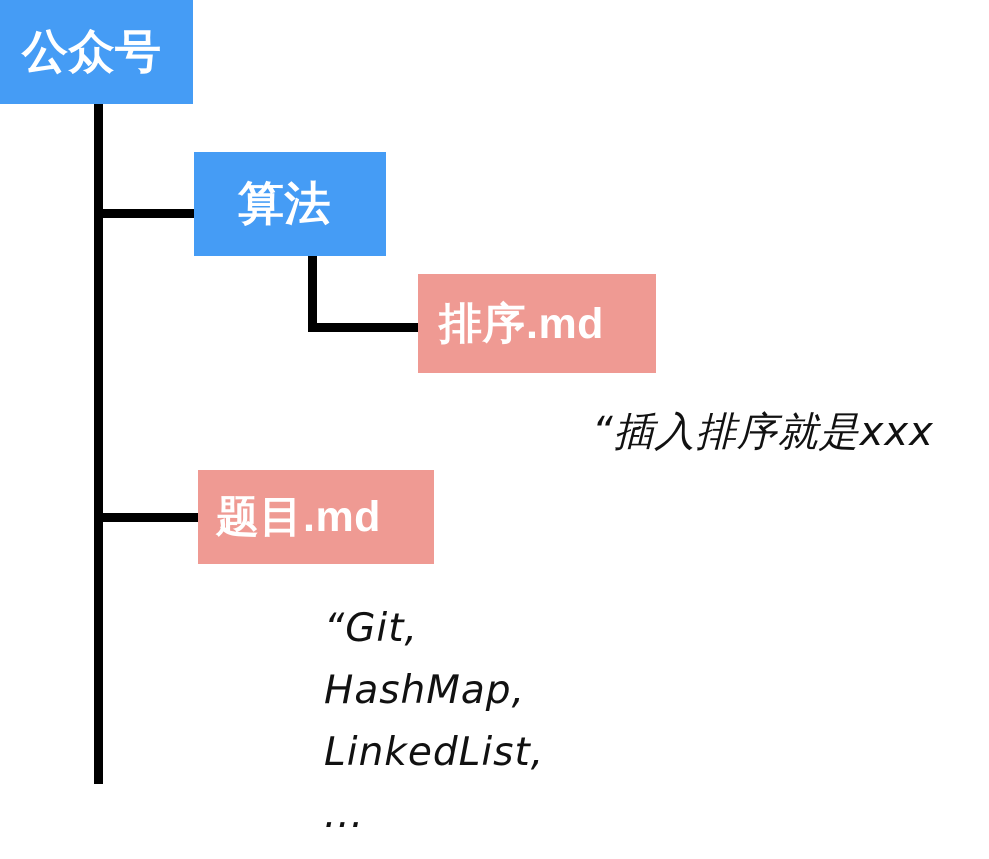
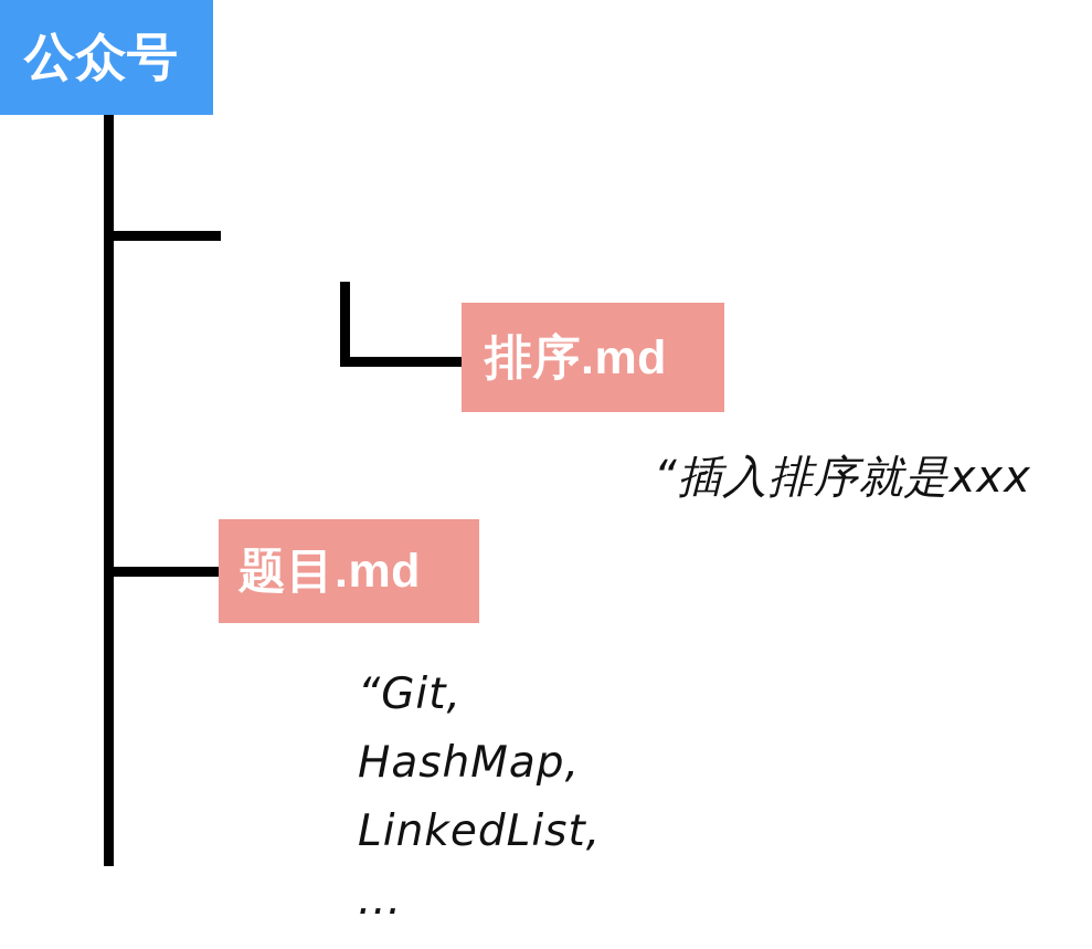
  公众号
- 算法
  排序.md
  题目.md
  “插入排序就是xxx
  “Git,
  HashMap,
  LinkedList,
  ...
